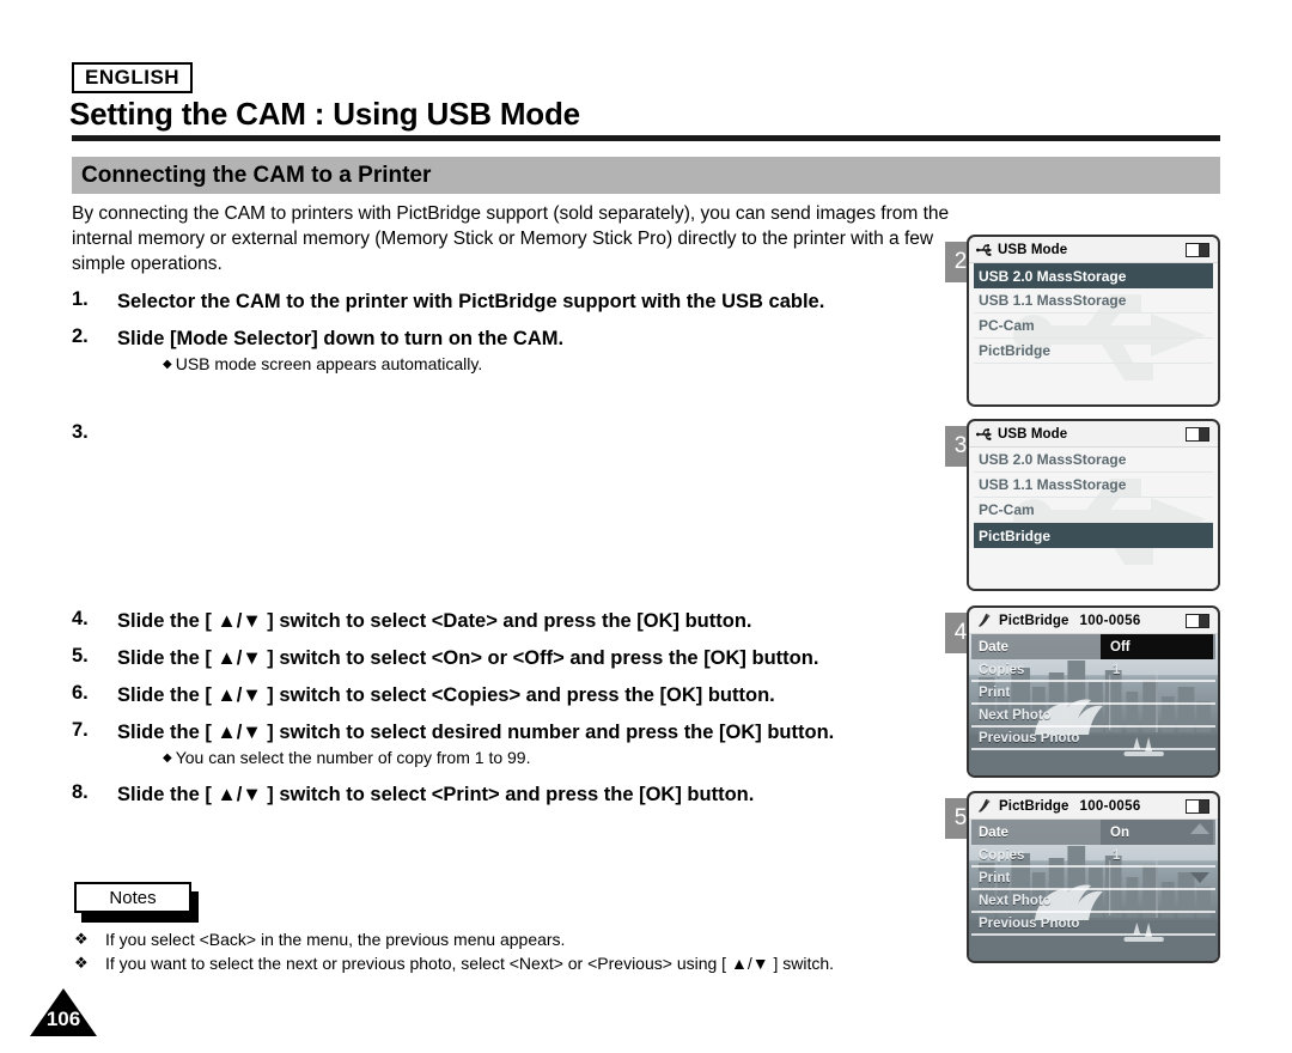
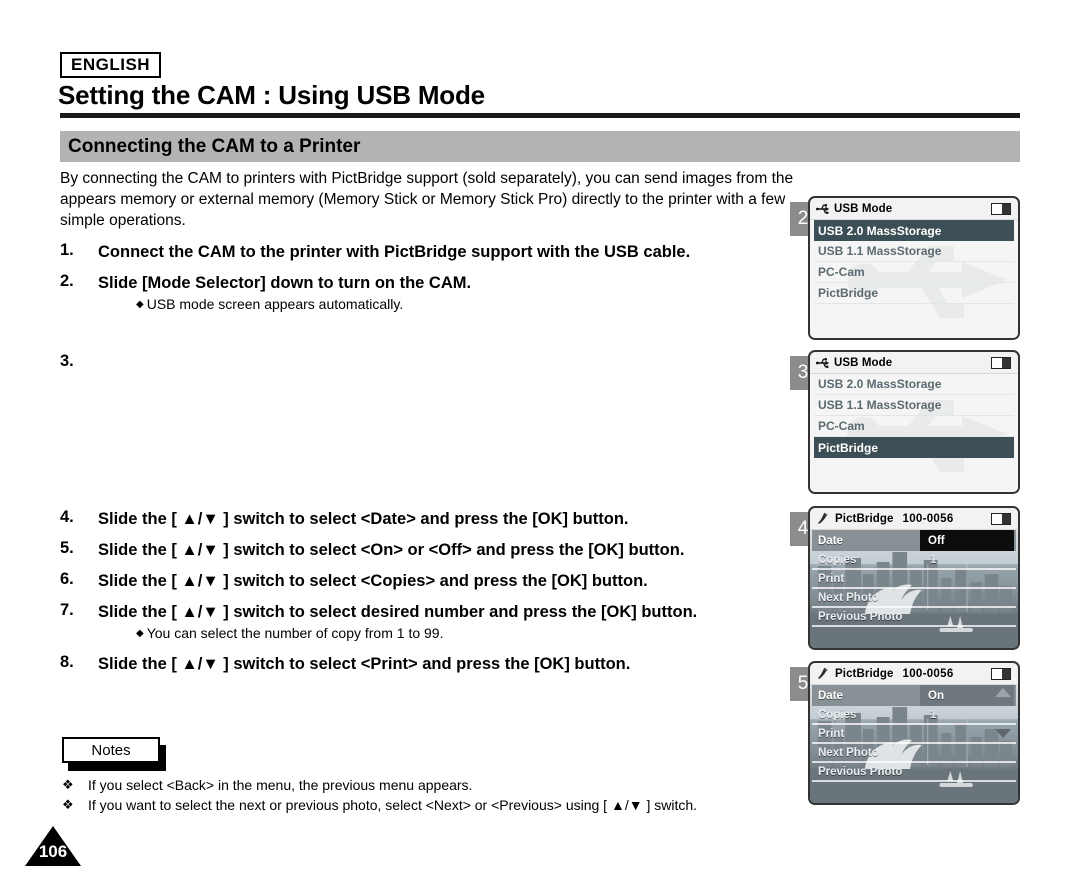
  ENGLISH
  Setting the CAM : Using USB Mode
  Connecting the CAM to a Printer
- By connecting the CAM to printers with PictBridge support (sold separately), you can send images from the internal memory or external memory (Memory Stick or Memory Stick Pro) directly to the printer with a few simple operations.
+ By connecting the CAM to printers with PictBridge support (sold separately), you can send images from the appears memory or external memory (Memory Stick or Memory Stick Pro) directly to the printer with a few simple operations.
  1.
- Selector the CAM to the printer with PictBridge support with the USB cable.
+ Connect the CAM to the printer with PictBridge support with the USB cable.
  2.
  Slide [Mode Selector] down to turn on the CAM.
  ◆ USB mode screen appears automatically.
  3.
  4.
  Slide the [ ▲/▼ ] switch to select <Date> and press the [OK] button.
  5.
  Slide the [ ▲/▼ ] switch to select <On> or <Off> and press the [OK] button.
  6.
  Slide the [ ▲/▼ ] switch to select <Copies> and press the [OK] button.
  7.
  Slide the [ ▲/▼ ] switch to select desired number and press the [OK] button.
  ◆ You can select the number of copy from 1 to 99.
  8.
  Slide the [ ▲/▼ ] switch to select <Print> and press the [OK] button.
  Notes
  ❖
  If you select <Back> in the menu, the previous menu appears.
  ❖
  If you want to select the next or previous photo, select <Next> or <Previous> using [ ▲/▼ ] switch.
  106
  2
  USB Mode
  USB 2.0 MassStorage
  USB 1.1 MassStorage
  PC-Cam
  PictBridge
  3
  USB Mode
  USB 2.0 MassStorage
  USB 1.1 MassStorage
  PC-Cam
  PictBridge
  4
  PictBridge
  100-0056
  Date
  Off
  Copies
  1
  Print
  Next Photo
  Previous Photo
  5
  PictBridge
  100-0056
  Date
  On
  Copies
  1
  Print
  Next Photo
  Previous Photo
